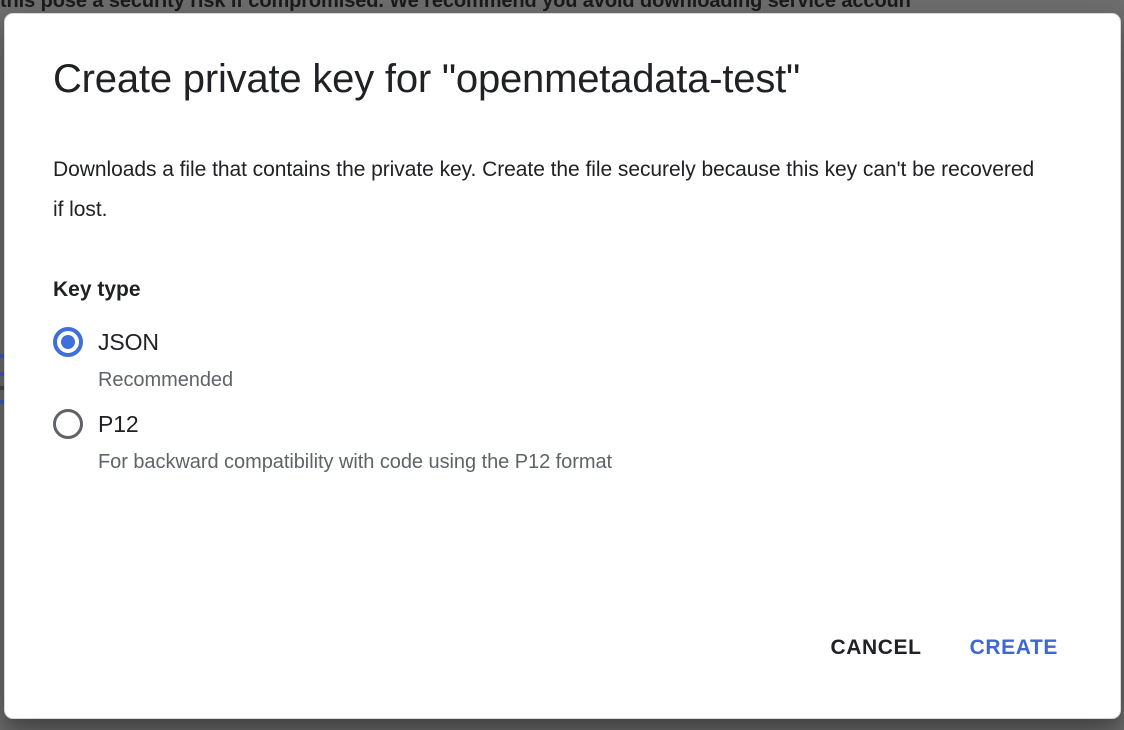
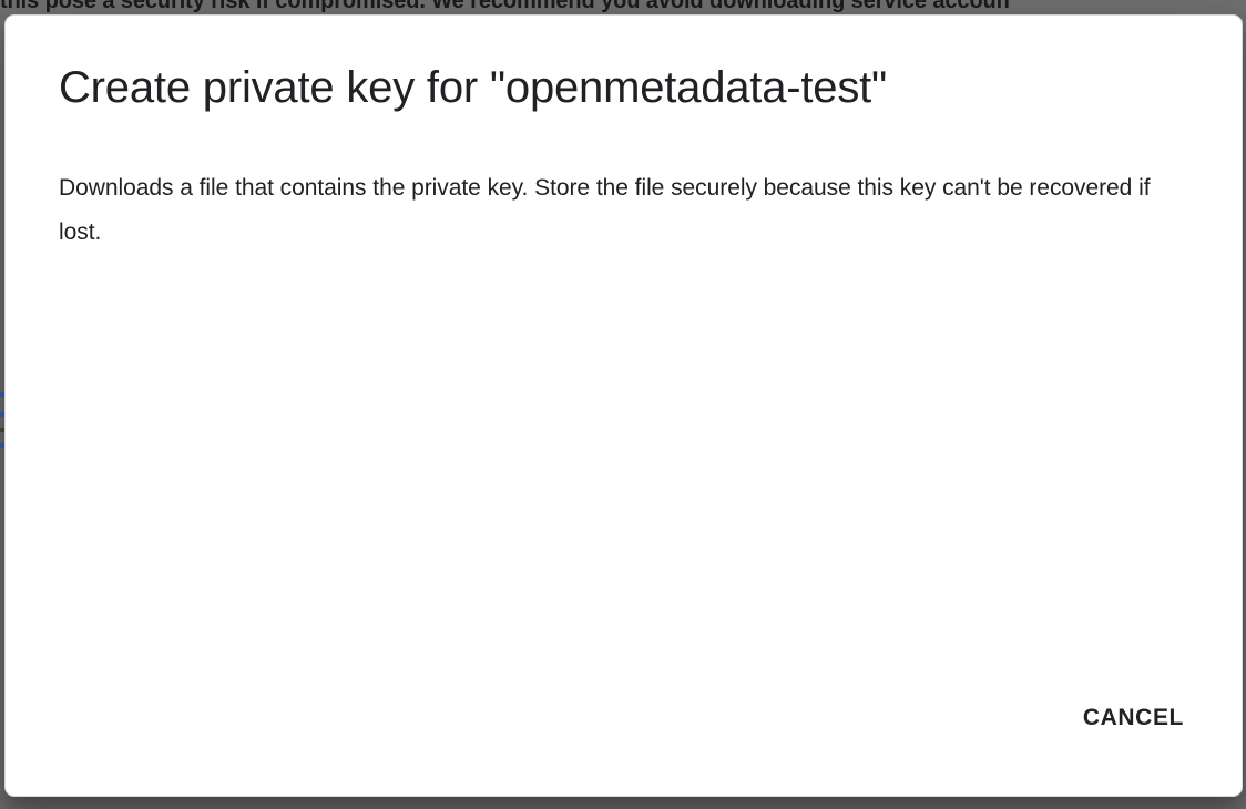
  this pose a security risk if compromised. We recommend you avoid downloading service accoun
  Create private key for "openmetadata-test"
- Downloads a file that contains the private key. Create the file securely because this key can't be recovered if lost.
+ Downloads a file that contains the private key. Store the file securely because this key can't be recovered if lost.
- Key type
- JSON
- Recommended
- P12
- For backward compatibility with code using the P12 format
  CANCEL
- CREATE
